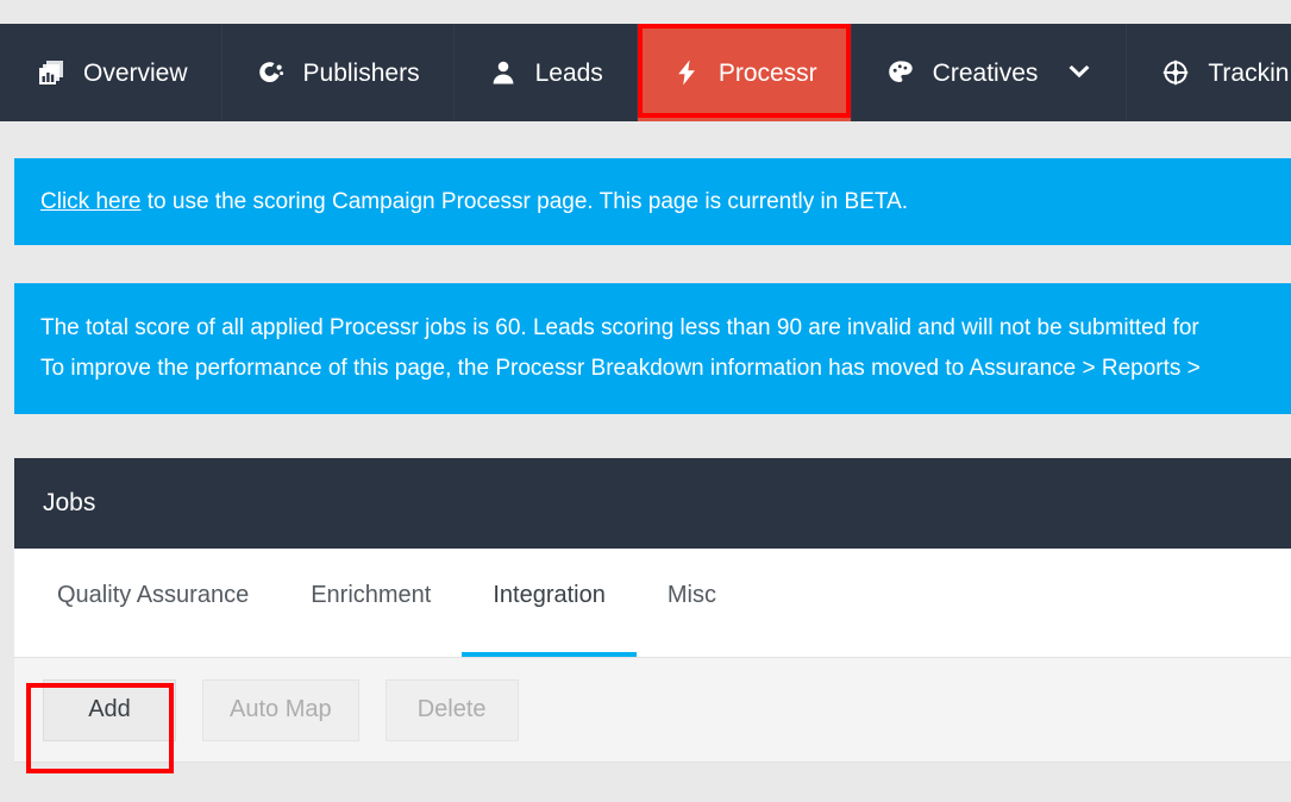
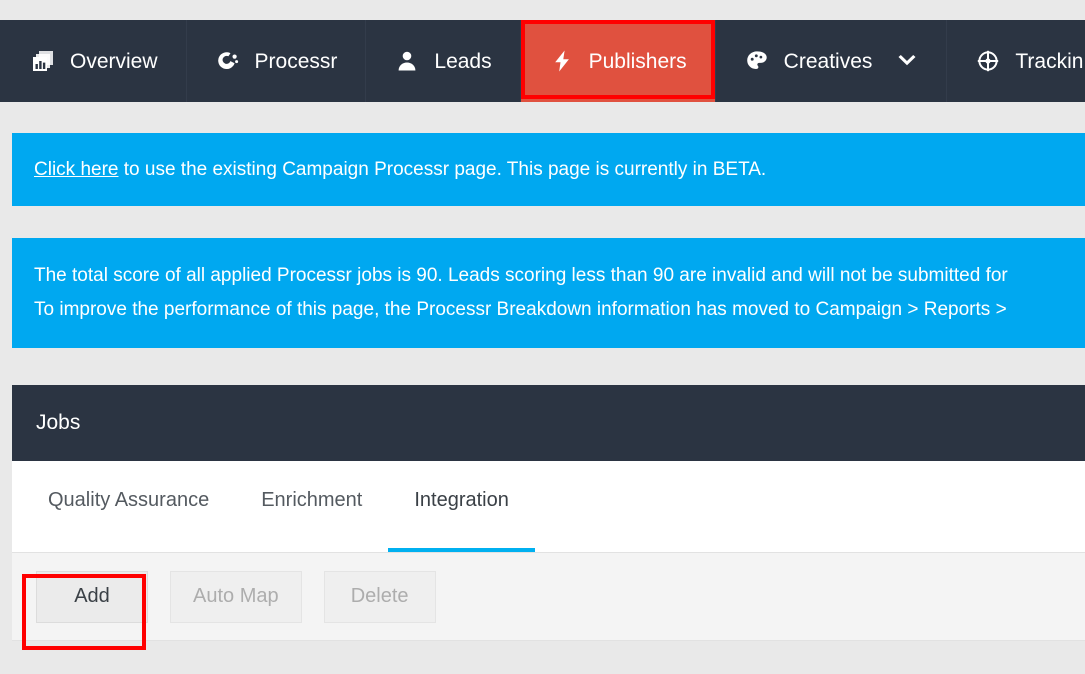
  Overview
- Publishers
+ Processr
  Leads
- Processr
+ Publishers
  Creatives
  Trackin
- Click here to use the scoring Campaign Processr page. This page is currently in BETA.
+ Click here to use the existing Campaign Processr page. This page is currently in BETA.
- The total score of all applied Processr jobs is 60. Leads scoring less than 90 are invalid and will not be submitted for
+ The total score of all applied Processr jobs is 90. Leads scoring less than 90 are invalid and will not be submitted for
- To improve the performance of this page, the Processr Breakdown information has moved to Assurance > Reports >
+ To improve the performance of this page, the Processr Breakdown information has moved to Campaign > Reports >
  Jobs
  Quality Assurance
  Enrichment
  Integration
- Misc
  Add
  Auto Map
  Delete
